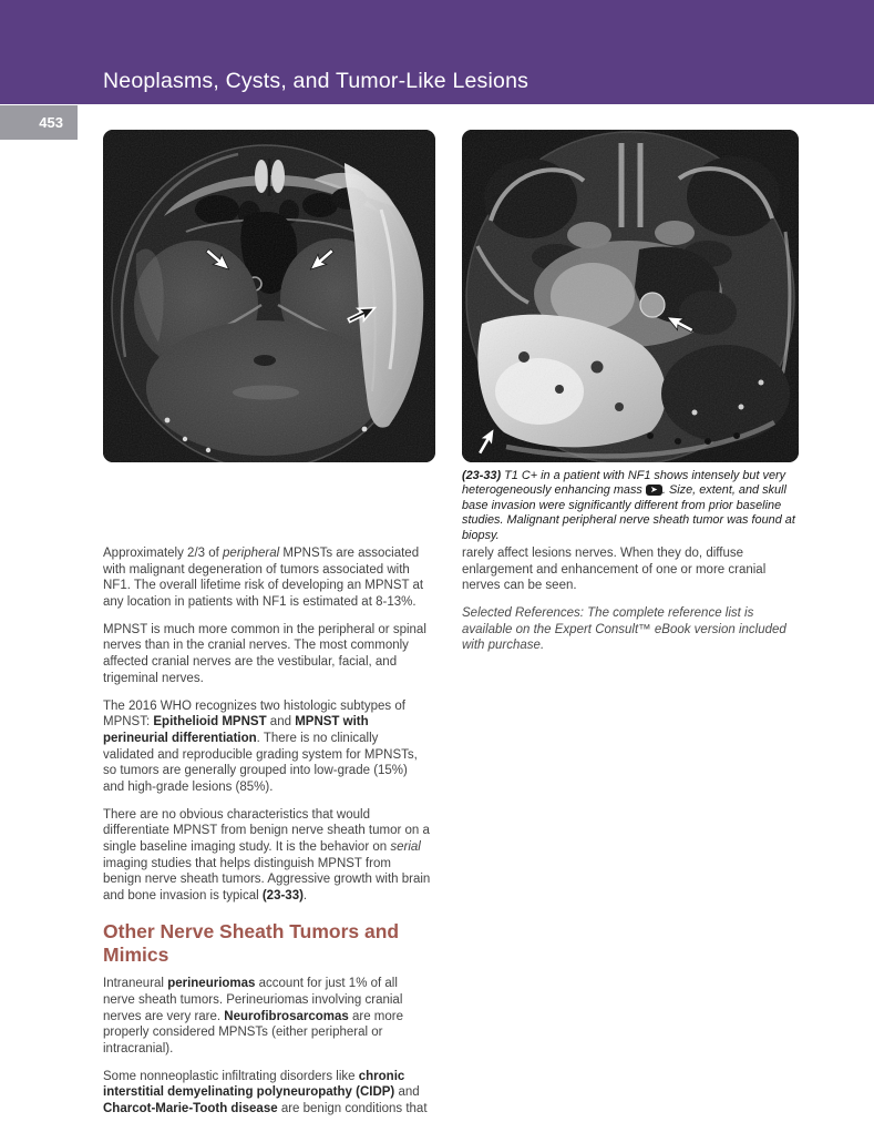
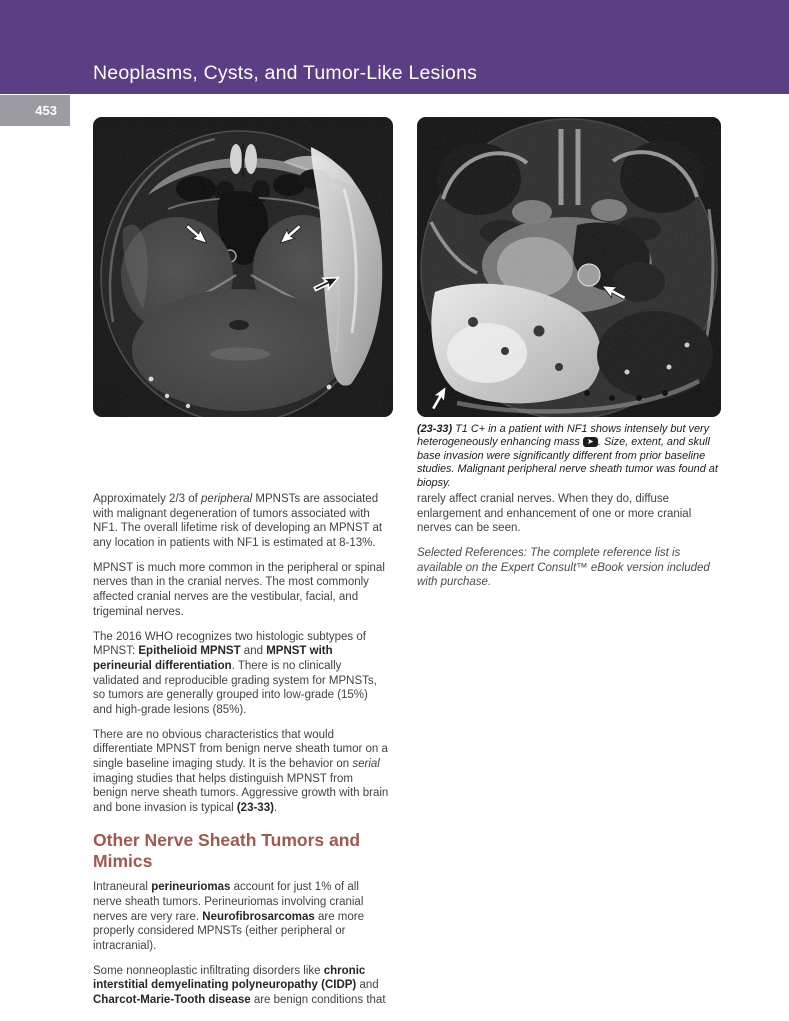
  Neoplasms, Cysts, and Tumor-Like Lesions
  453
  (23-33) T1 C+ in a patient with NF1 shows intensely but very heterogeneously enhancing mass ➤ . Size, extent, and skull base invasion were significantly different from prior baseline studies. Malignant peripheral nerve sheath tumor was found at biopsy.
  Approximately 2/3 of peripheral MPNSTs are associated with malignant degeneration of tumors associated with NF1. The overall lifetime risk of developing an MPNST at any location in patients with NF1 is estimated at 8-13%.
  MPNST is much more common in the peripheral or spinal nerves than in the cranial nerves. The most commonly affected cranial nerves are the vestibular, facial, and trigeminal nerves.
  The 2016 WHO recognizes two histologic subtypes of MPNST: Epithelioid MPNST and MPNST with perineurial differentiation. There is no clinically validated and reproducible grading system for MPNSTs, so tumors are generally grouped into low-grade (15%) and high-grade lesions (85%).
  There are no obvious characteristics that would differentiate MPNST from benign nerve sheath tumor on a single baseline imaging study. It is the behavior on serial imaging studies that helps distinguish MPNST from benign nerve sheath tumors. Aggressive growth with brain and bone invasion is typical (23-33).
  Other Nerve Sheath Tumors and Mimics
  Intraneural perineuriomas account for just 1% of all nerve sheath tumors. Perineuriomas involving cranial nerves are very rare. Neurofibrosarcomas are more properly considered MPNSTs (either peripheral or intracranial).
  Some nonneoplastic infiltrating disorders like chronic interstitial demyelinating polyneuropathy (CIDP) and Charcot-Marie-Tooth disease are benign conditions that
- rarely affect lesions nerves. When they do, diffuse enlargement and enhancement of one or more cranial nerves can be seen.
+ rarely affect cranial nerves. When they do, diffuse enlargement and enhancement of one or more cranial nerves can be seen.
  Selected References: The complete reference list is available on the Expert Consult™ eBook version included with purchase.
